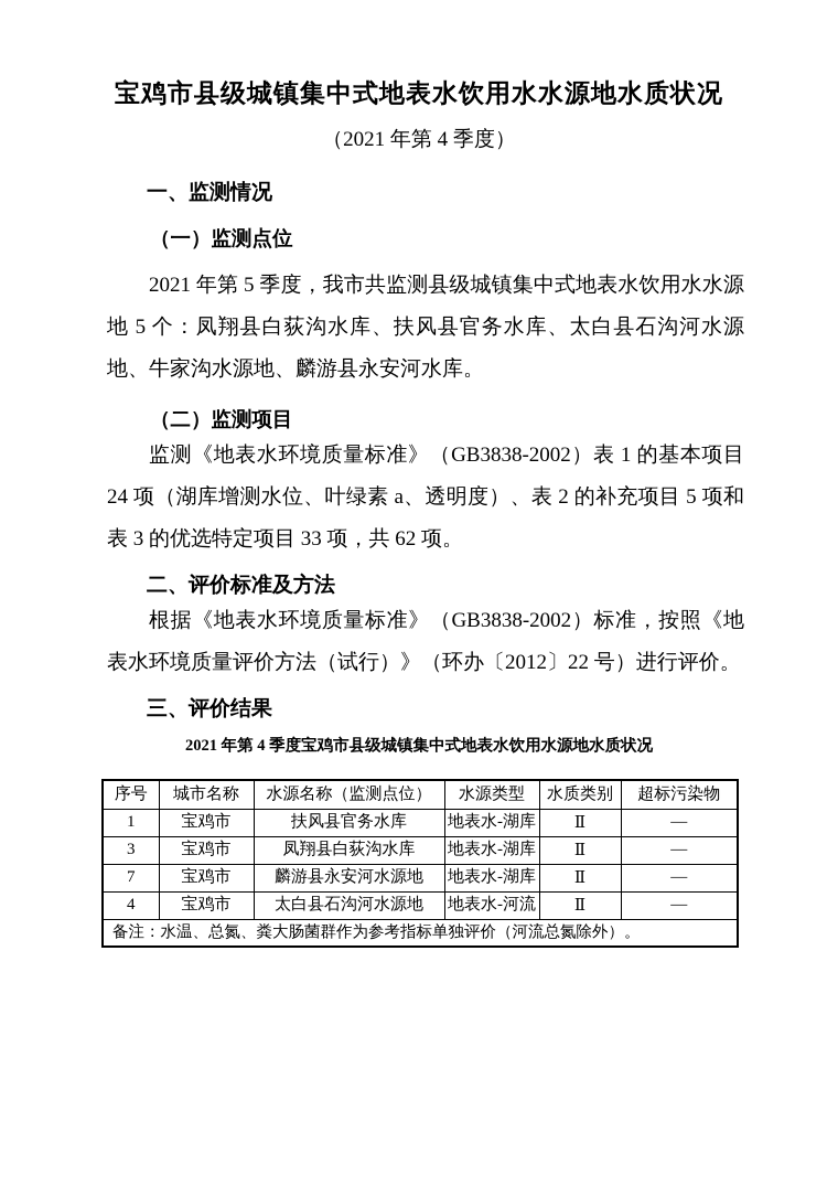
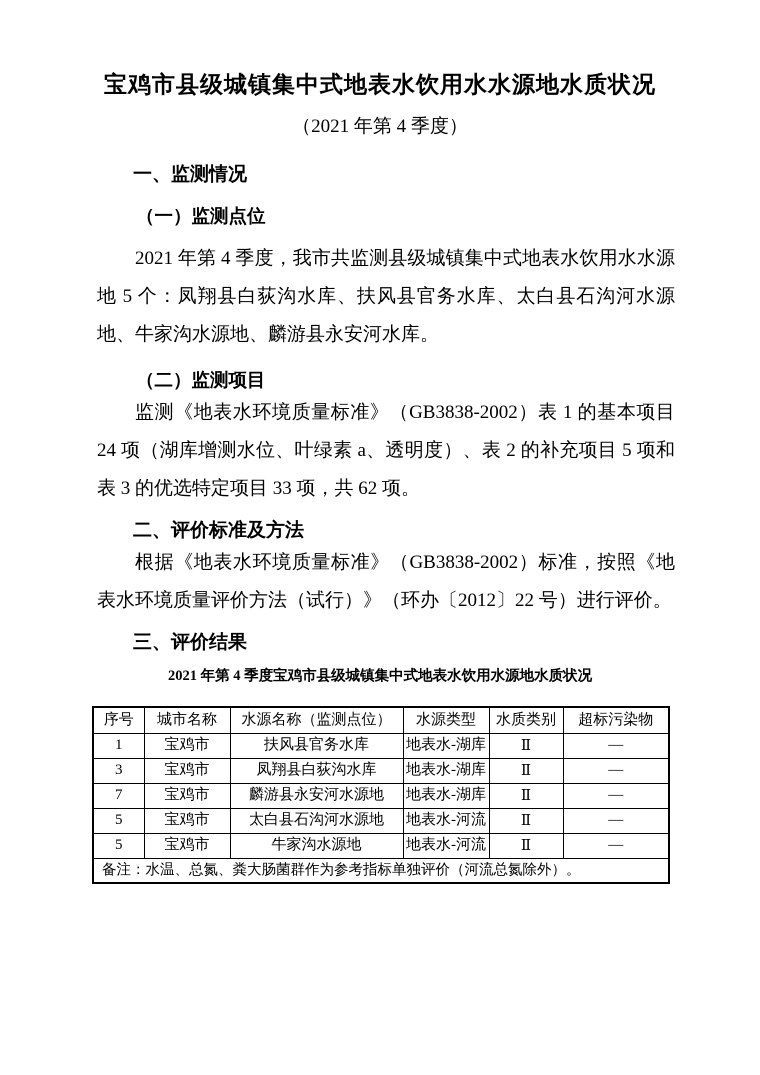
  宝鸡市县级城镇集中式地表水饮用水水源地水质状况
  （2021 年第 4 季度）
  一、监测情况
  （一）监测点位
- 2021 年第 5 季度，我市共监测县级城镇集中式地表水饮用水水源地 5 个：凤翔县白荻沟水库、扶风县官务水库、太白县石沟河水源地、牛家沟水源地、麟游县永安河水库。
+ 2021 年第 4 季度，我市共监测县级城镇集中式地表水饮用水水源地 5 个：凤翔县白荻沟水库、扶风县官务水库、太白县石沟河水源地、牛家沟水源地、麟游县永安河水库。
  （二）监测项目
  监测《地表水环境质量标准》（GB3838-2002）表 1 的基本项目 24 项（湖库增测水位、叶绿素 a、透明度）、表 2 的补充项目 5 项和表 3 的优选特定项目 33 项，共 62 项。
  二、评价标准及方法
  根据《地表水环境质量标准》（GB3838-2002）标准，按照《地表水环境质量评价方法（试行）》（环办〔2012〕22 号）进行评价。
  三、评价结果
  2021 年第 4 季度宝鸡市县级城镇集中式地表水饮用水源地水质状况
  序号	城市名称	水源名称（监测点位）	水源类型	水质类别	超标污染物
  1	宝鸡市	扶风县官务水库	地表水-湖库	Ⅱ	—
  3	宝鸡市	凤翔县白荻沟水库	地表水-湖库	Ⅱ	—
  7	宝鸡市	麟游县永安河水源地	地表水-湖库	Ⅱ	—
- 4	宝鸡市	太白县石沟河水源地	地表水-河流	Ⅱ	—
+ 5	宝鸡市	太白县石沟河水源地	地表水-河流	Ⅱ	—
+ 5	宝鸡市	牛家沟水源地	地表水-河流	Ⅱ	—
  备注：水温、总氮、粪大肠菌群作为参考指标单独评价（河流总氮除外）。
